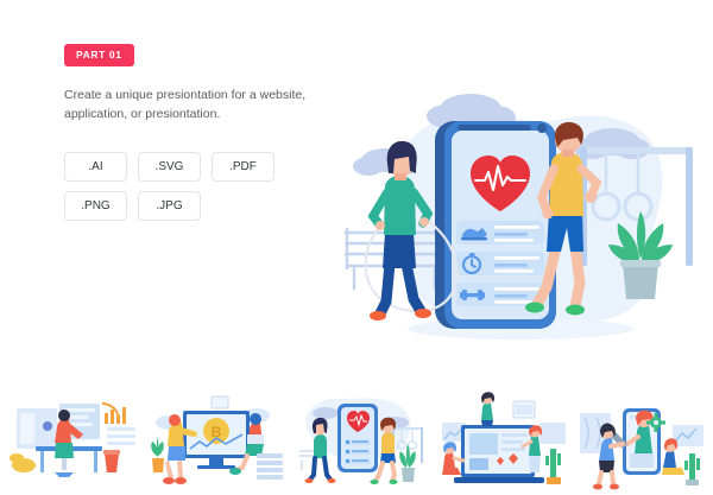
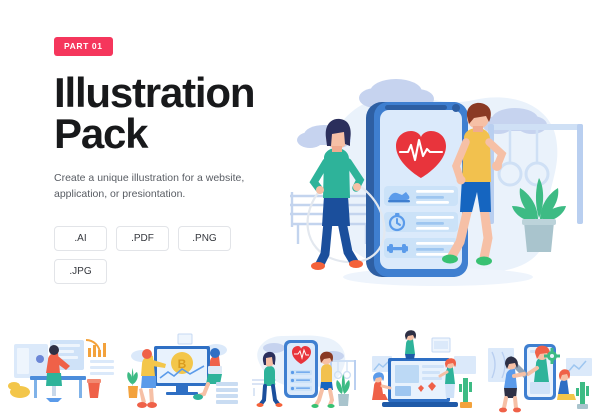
  PART 01
+ Illustration
+ Pack
- Create a unique presiontation for a website, application, or presiontation.
+ Create a unique illustration for a website, application, or presiontation.
  .AI
- .SVG
  .PDF
  .PNG
  .JPG
  B
